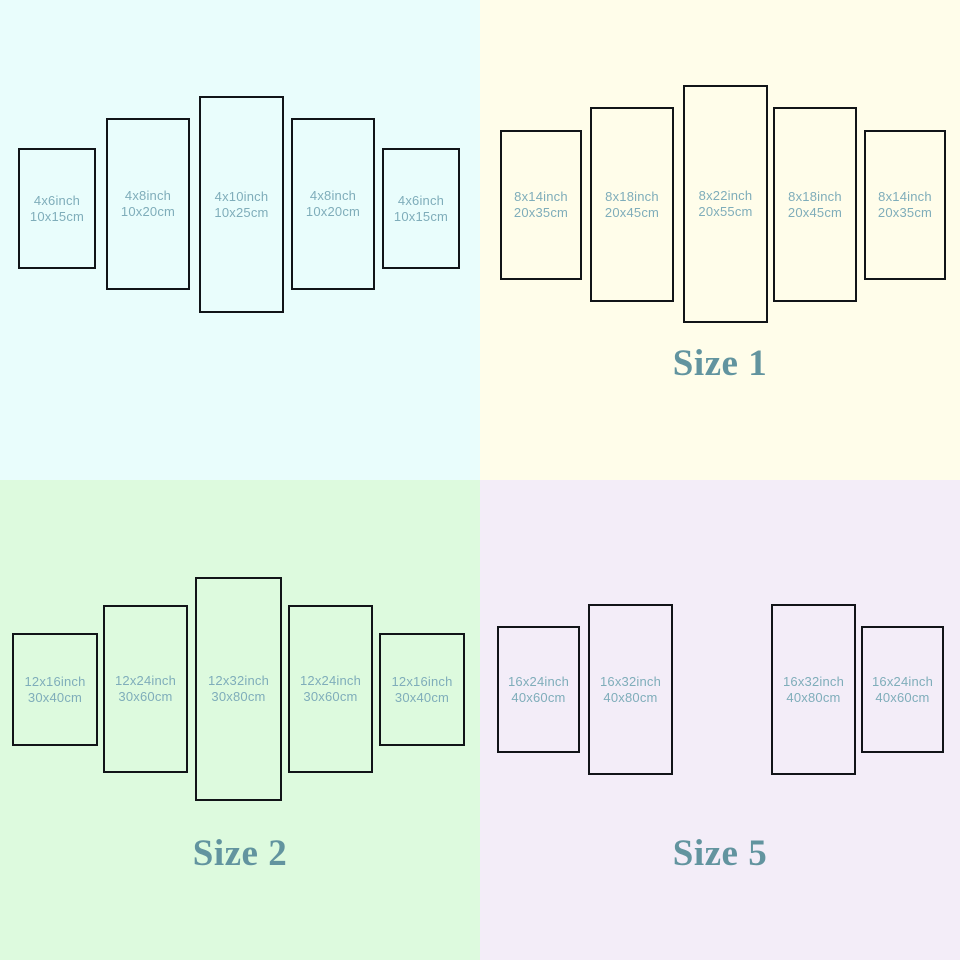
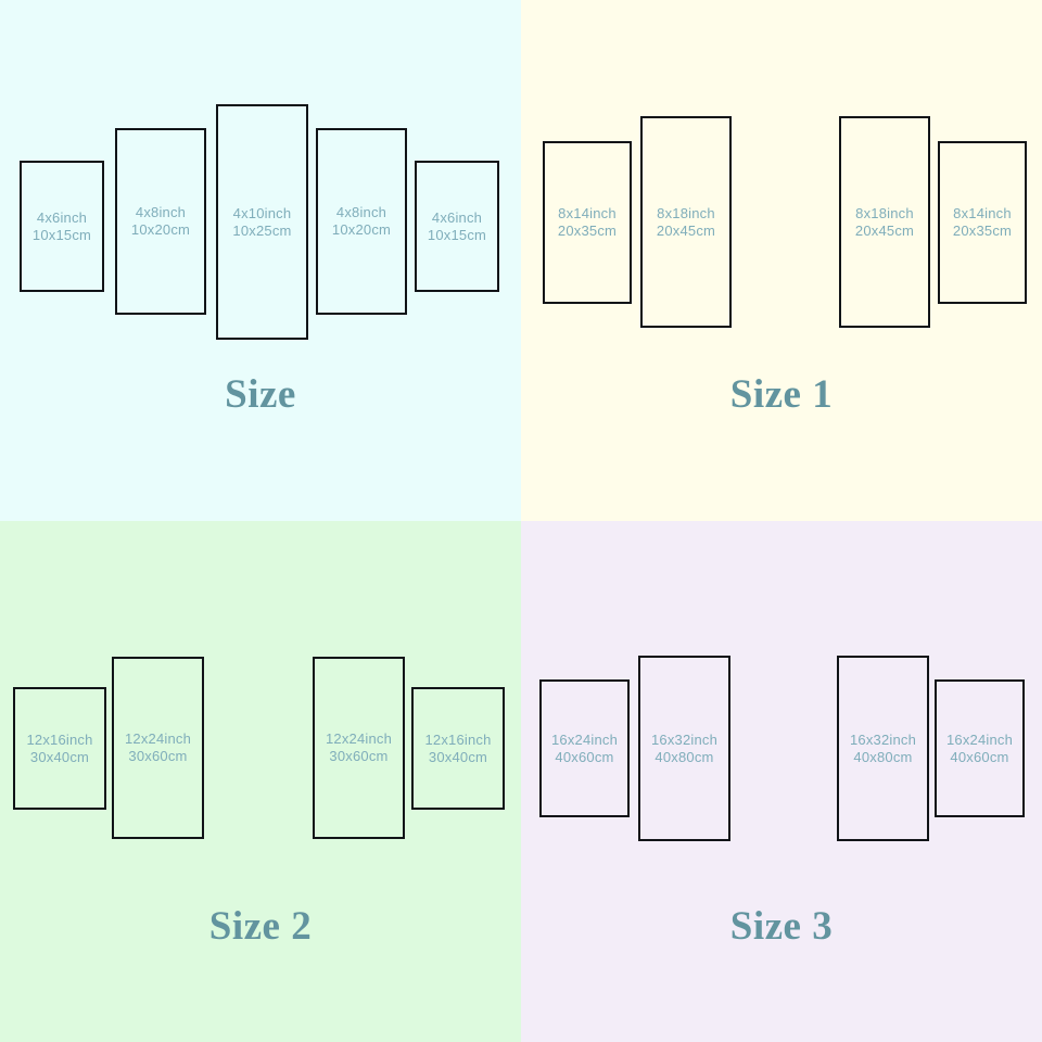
  4x6inch
  10x15cm
  4x8inch
  10x20cm
  4x10inch
  10x25cm
  4x8inch
  10x20cm
  4x6inch
  10x15cm
+ Size
  8x14inch
  20x35cm
  8x18inch
  20x45cm
- 8x22inch
- 20x55cm
  8x18inch
  20x45cm
  8x14inch
  20x35cm
  Size 1
  12x16inch
  30x40cm
  12x24inch
  30x60cm
- 12x32inch
- 30x80cm
  12x24inch
  30x60cm
  12x16inch
  30x40cm
  Size 2
  16x24inch
  40x60cm
  16x32inch
  40x80cm
  16x32inch
  40x80cm
  16x24inch
  40x60cm
- Size 5
+ Size 3
